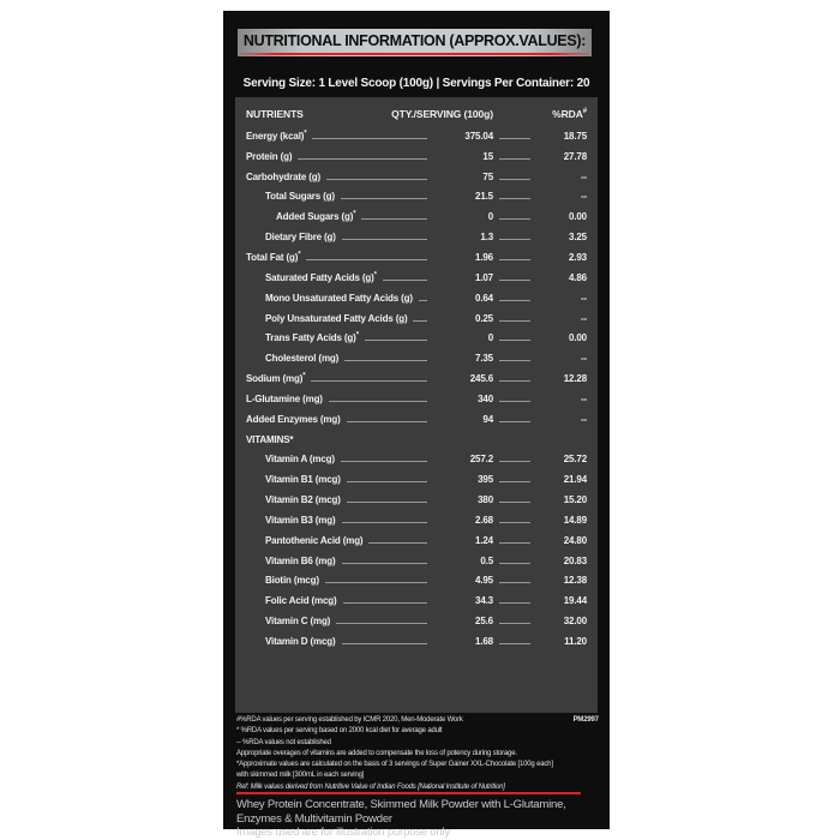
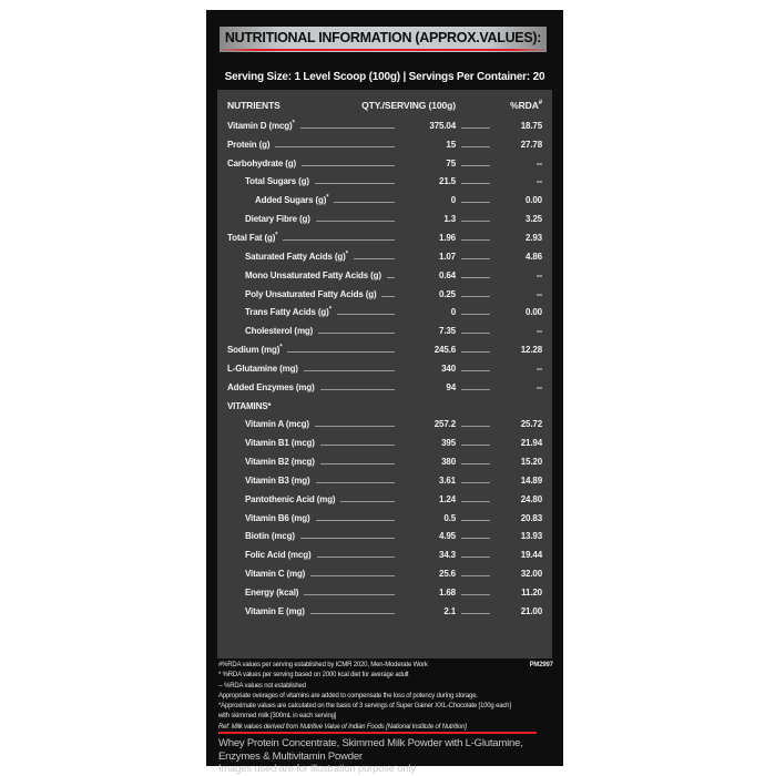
  NUTRITIONAL INFORMATION (APPROX.VALUES):
  Serving Size: 1 Level Scoop (100g) | Servings Per Container: 20
  NUTRIENTS
  QTY./SERVING (100g)
  %RDA
- Energy (kcal)
+ Vitamin D (mcg)
  375.04
  18.75
  Protein (g)
  15
  27.78
  Carbohydrate (g)
  75
  --
  Total Sugars (g)
  21.5
  --
  Added Sugars (g)
  0
  0.00
  Dietary Fibre (g)
  1.3
  3.25
  Total Fat (g)
  1.96
  2.93
  Saturated Fatty Acids (g)
  1.07
  4.86
  Mono Unsaturated Fatty Acids (g)
  0.64
  --
  Poly Unsaturated Fatty Acids (g)
  0.25
  --
  Trans Fatty Acids (g)
  0
  0.00
  Cholesterol (mg)
  7.35
  --
  Sodium (mg)
  245.6
  12.28
  L-Glutamine (mg)
  340
  --
  Added Enzymes (mg)
  94
  --
  VITAMINS*
  Vitamin A (mcg)
  257.2
  25.72
  Vitamin B1 (mcg)
  395
  21.94
  Vitamin B2 (mcg)
  380
  15.20
  Vitamin B3 (mg)
- 2.68
+ 3.61
  14.89
  Pantothenic Acid (mg)
  1.24
  24.80
  Vitamin B6 (mg)
  0.5
  20.83
  Biotin (mcg)
  4.95
- 12.38
+ 13.93
  Folic Acid (mcg)
  34.3
  19.44
  Vitamin C (mg)
  25.6
  32.00
- Vitamin D (mcg)
+ Energy (kcal)
  1.68
  11.20
+ Vitamin E (mg)
+ 2.1
+ 21.00
  Whey Protein Concentrate, Skimmed Milk Powder with L-Glutamine,
  Enzymes & Multivitamin Powder
  Images used are for illustration purpose only
